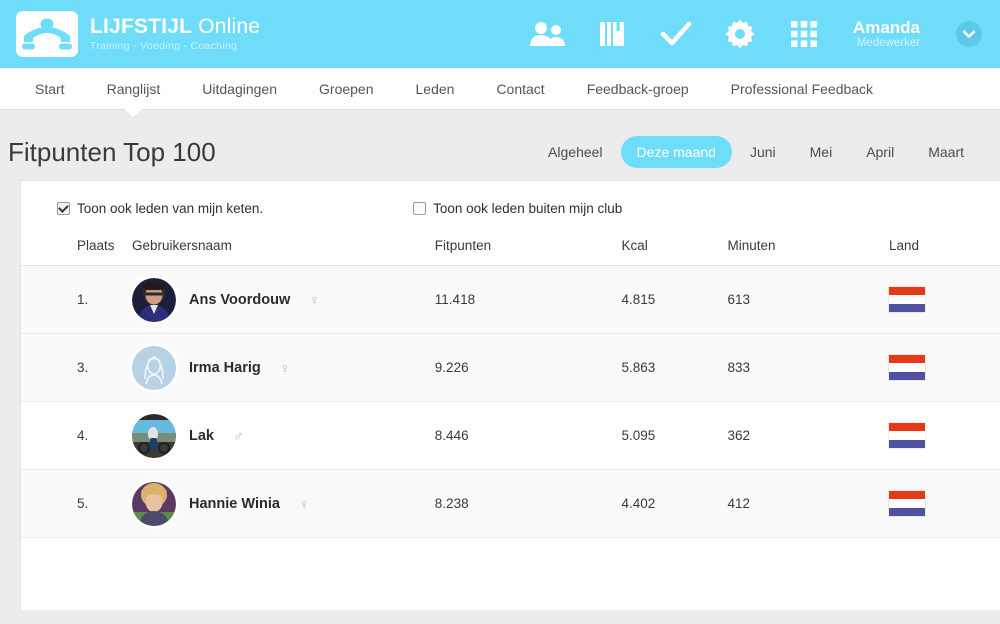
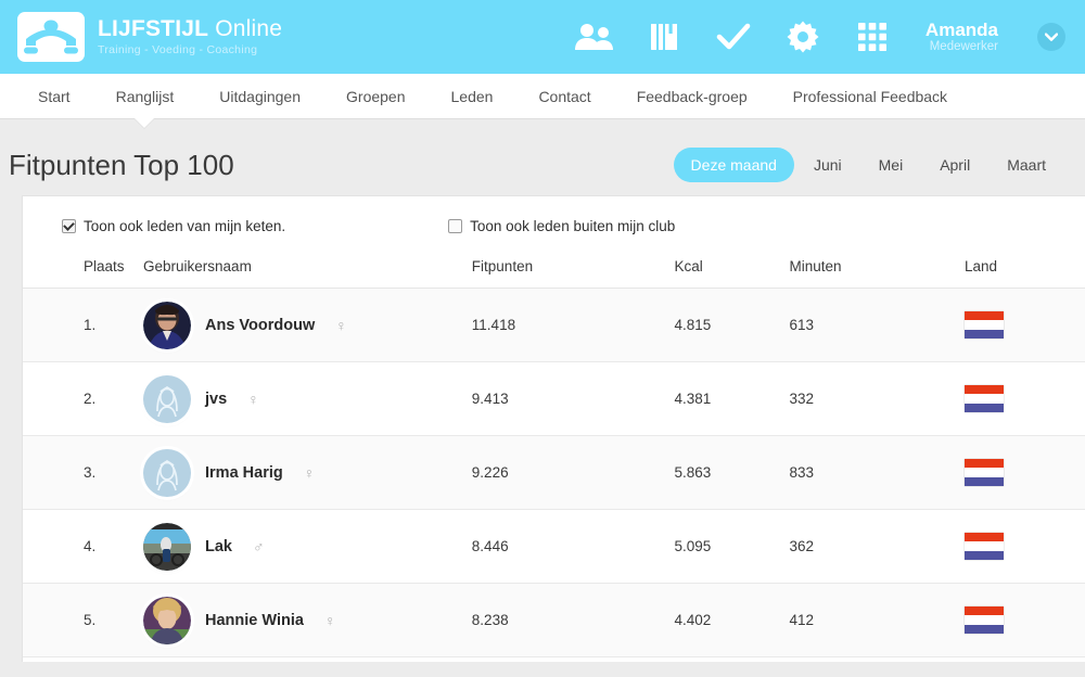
  LIJFSTIJL Online
  Training - Voeding - Coaching
  Amanda
  Medewerker
  Start
  Ranglijst
  Uitdagingen
  Groepen
  Leden
  Contact
  Feedback-groep
  Professional Feedback
  Fitpunten Top 100
- Algeheel
  Deze maand
  Juni
  Mei
  April
  Maart
  Toon ook leden van mijn keten.
  Toon ook leden buiten mijn club
  Plaats	Gebruikersnaam	Fitpunten	Kcal	Minuten	Land
  1.	Ans Voordouw ♀	11.418	4.815	613
+ 2.	jvs ♀	9.413	4.381	332
  3.	Irma Harig ♀	9.226	5.863	833
  4.	Lak ♂	8.446	5.095	362
  5.	Hannie Winia ♀	8.238	4.402	412
